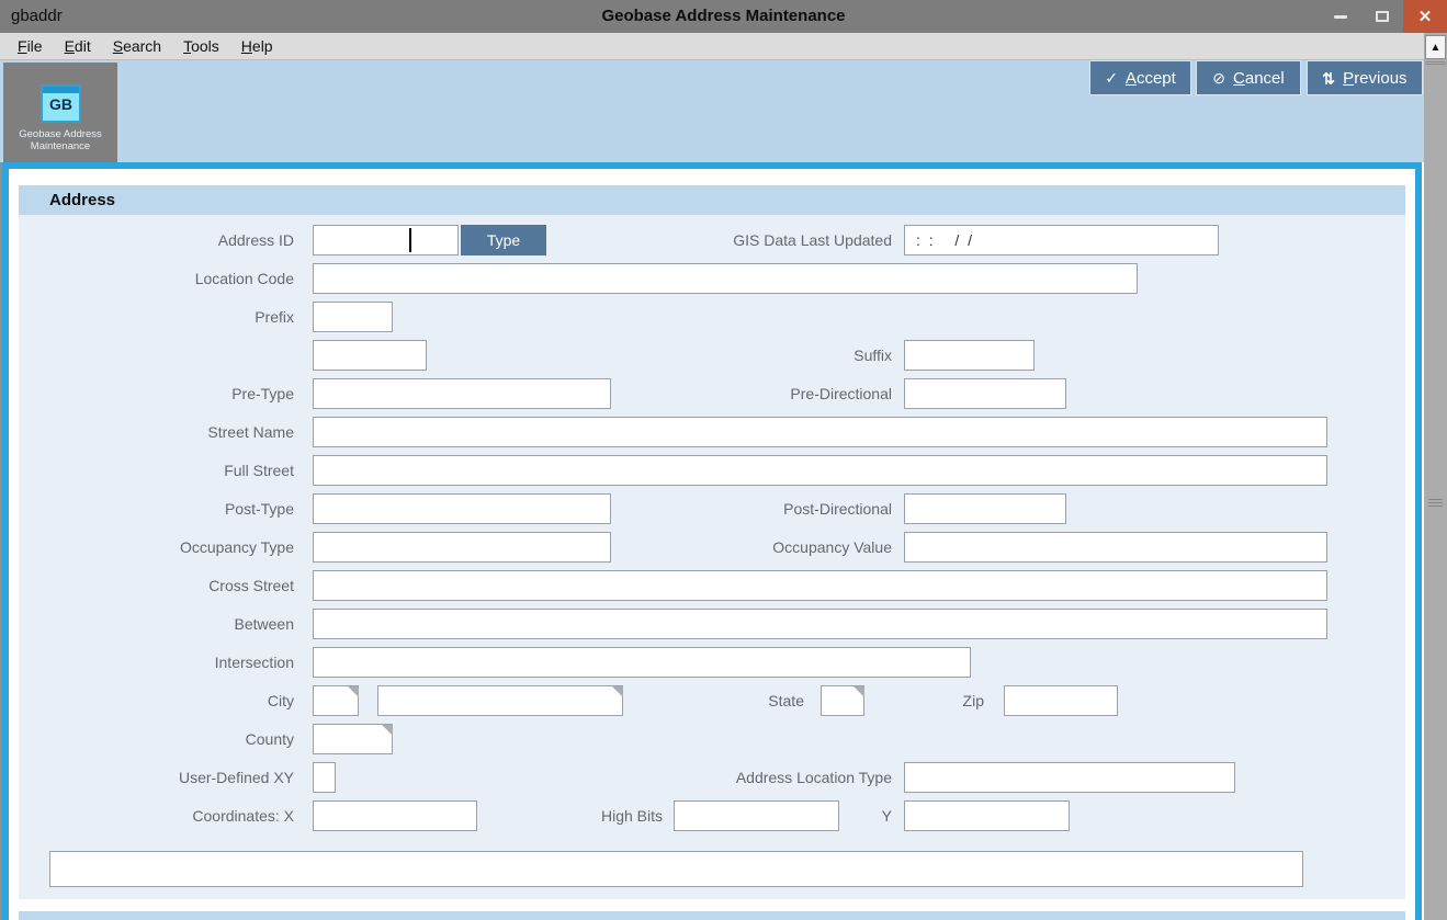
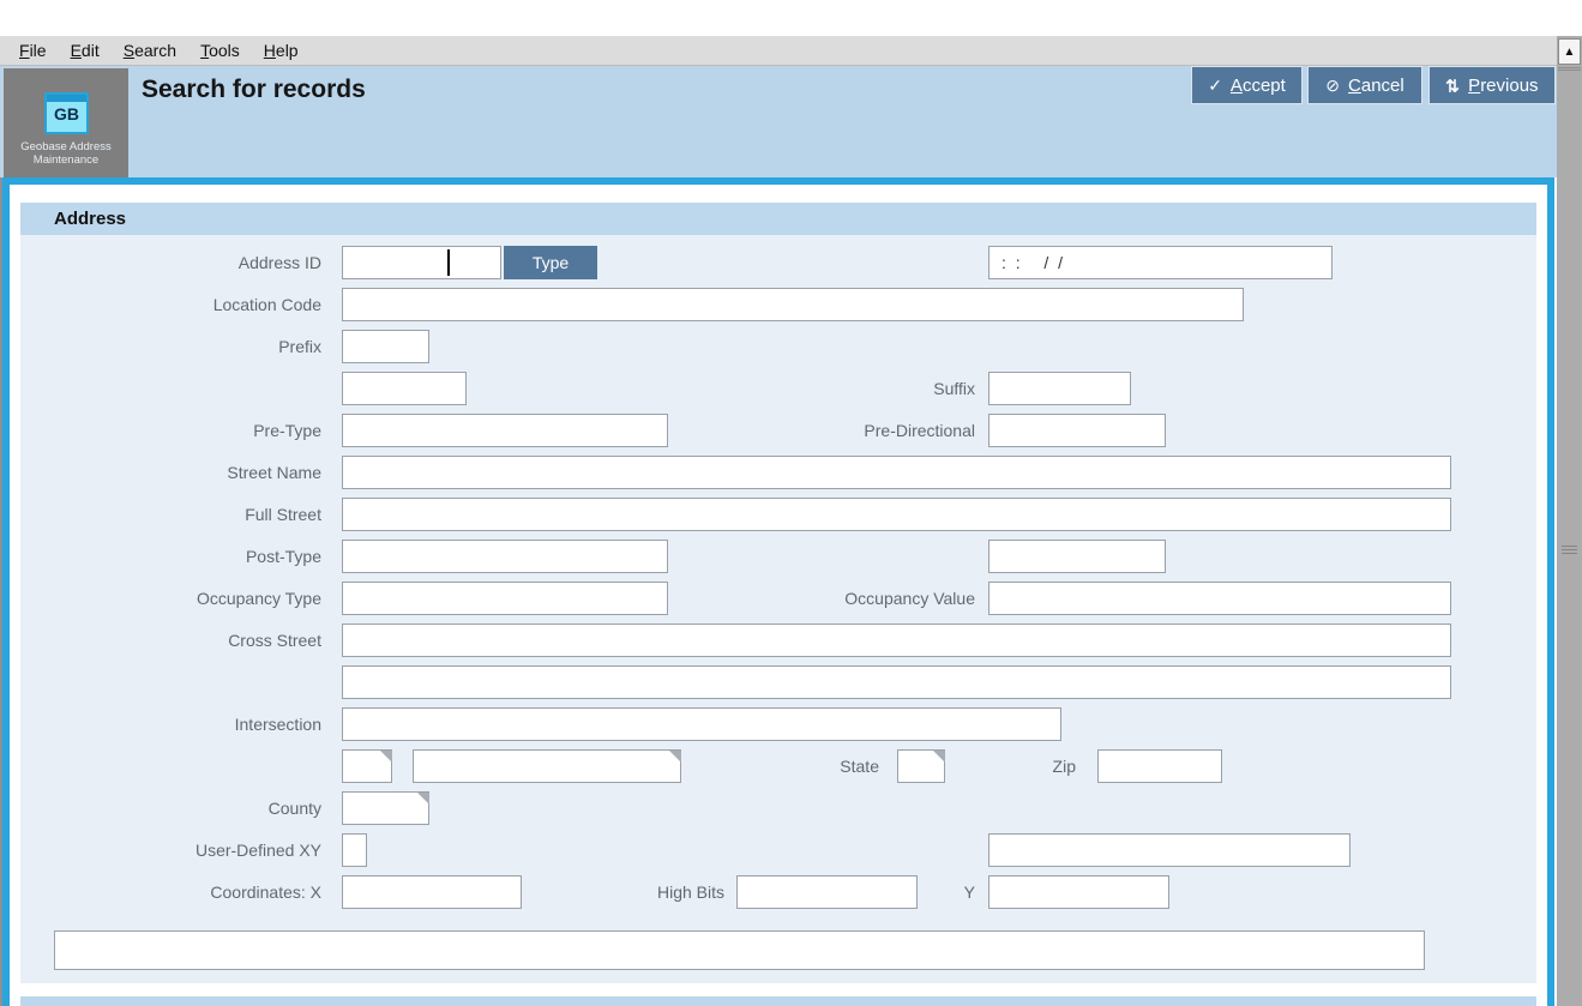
- gbaddr
- Geobase Address Maintenance
- ✕
  File
  Edit
  Search
  Tools
  Help
  GB
  Geobase Address
  Maintenance
+ Search for records
  ✓
  Accept
  ⊘
  Cancel
  Previous
  Address
  Address ID
  Type
- GIS Data Last Updated
  : : / /
  Location Code
  Prefix
  Suffix
  Pre-Type
  Pre-Directional
  Street Name
  Full Street
  Post-Type
- Post-Directional
  Occupancy Type
  Occupancy Value
  Cross Street
- Between
  Intersection
- City
  State
  Zip
  County
  User-Defined XY
- Address Location Type
  Coordinates: X
  High Bits
  Y
  ▲
